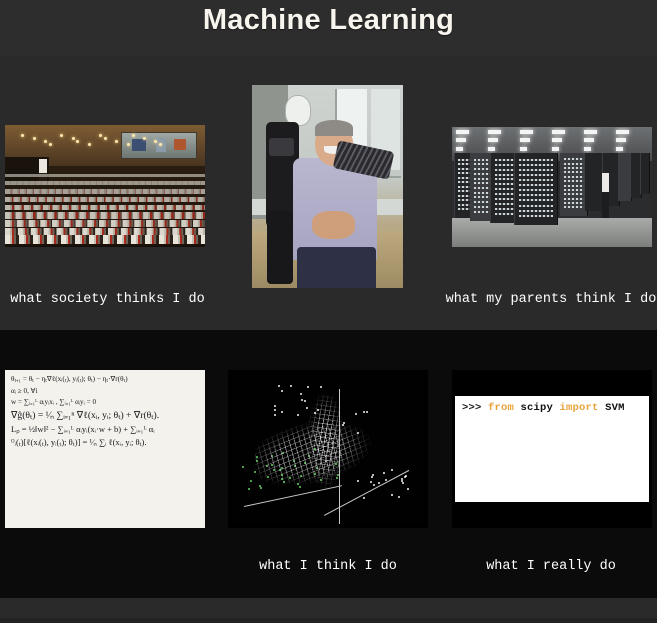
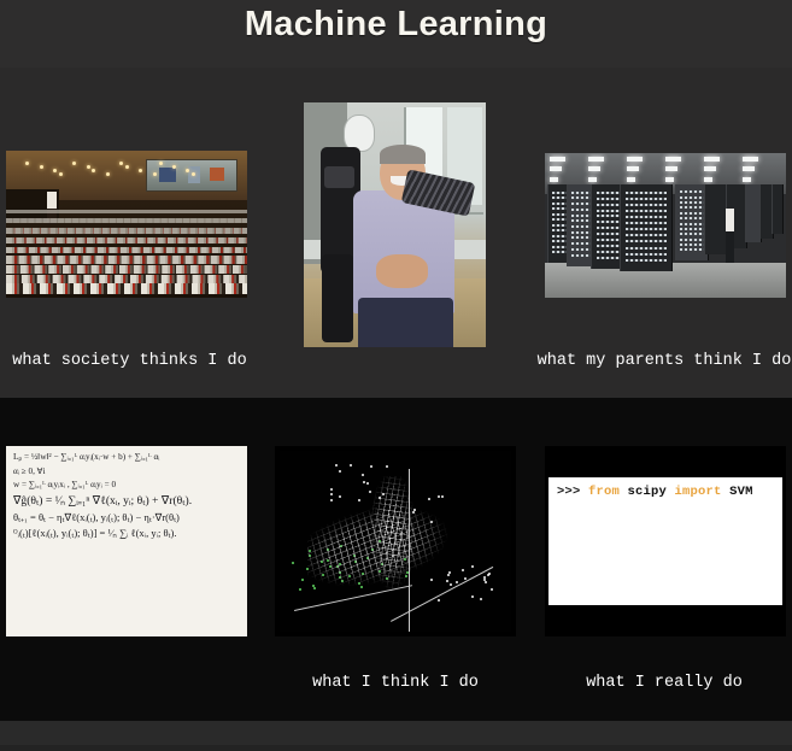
  Machine Learning
  what society thinks I do
  what my parents think I do
- θₜ₊₁ = θₜ − ηₜ∇ℓ(xᵢ(ₜ), yᵢ(ₜ); θₜ) − ηₜ·∇r(θₜ)
+ Lₚ = ½‖w‖² − ∑ᵢ₌₁ᴸ αᵢyᵢ(xᵢ·w + b) + ∑ᵢ₌₁ᴸ αᵢ
  αᵢ ≥ 0, ∀i
  w = ∑ᵢ₌₁ᴸ αᵢyᵢxᵢ , ∑ᵢ₌₁ᴸ αᵢyᵢ = 0
  ∇ĝ(θₜ) = ¹⁄ₙ ∑ᵢ₌₁ⁿ ∇ℓ(xᵢ, yᵢ; θₜ) + ∇r(θₜ).
- Lₚ = ½‖w‖² − ∑ᵢ₌₁ᴸ αᵢyᵢ(xᵢ·w + b) + ∑ᵢ₌₁ᴸ αᵢ
+ θₜ₊₁ = θₜ − ηₜ∇ℓ(xᵢ(ₜ), yᵢ(ₜ); θₜ) − ηₜ·∇r(θₜ)
  ᴼᵢ(ₜ)[ℓ(xᵢ(ₜ), yᵢ(ₜ); θₜ)] = ¹⁄ₙ ∑ᵢ ℓ(xᵢ, yᵢ; θₜ).
  what I think I do
  >>> from scipy import SVM
  what I really do
